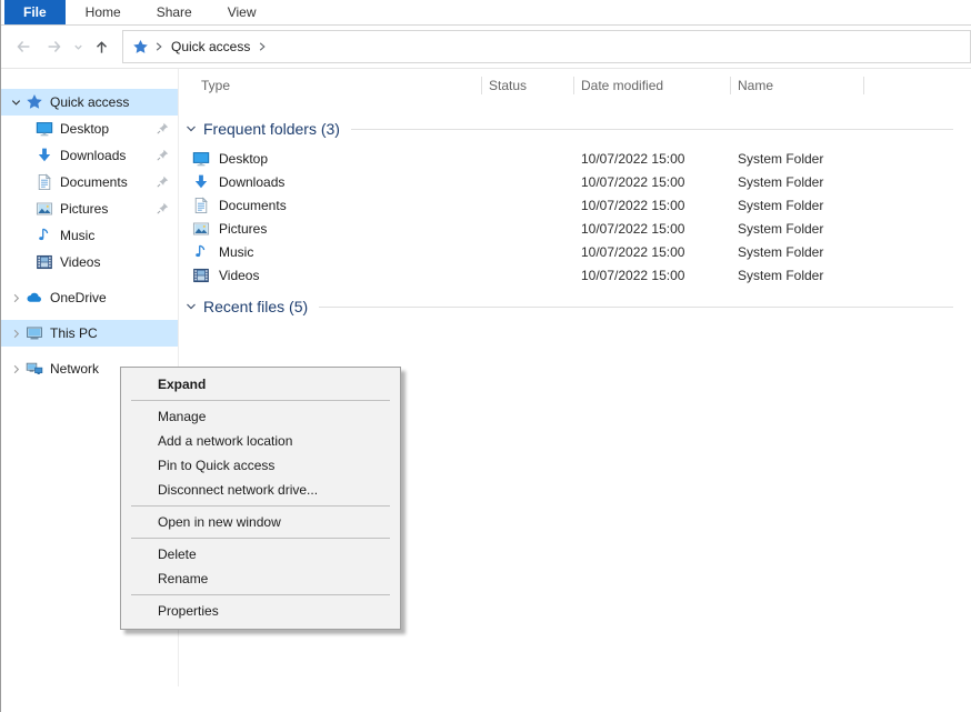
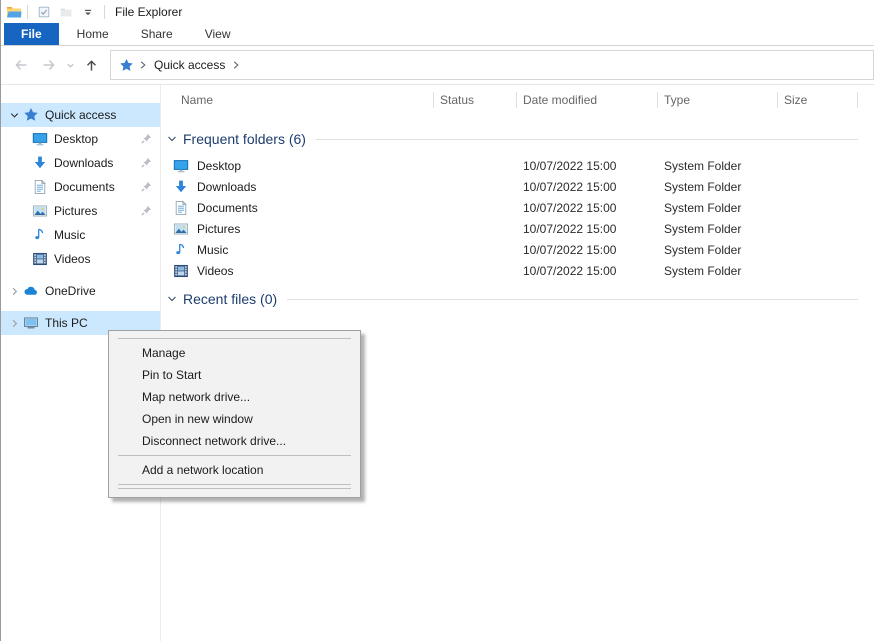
+ File Explorer
  File
  Home
  Share
  View
  Quick access
  Quick access
  Desktop
  Downloads
  Documents
  Pictures
  Music
  Videos
  OneDrive
  This PC
- Network
- Type
+ Name
  Status
  Date modified
- Name
+ Type
+ Size
- Frequent folders (3)
+ Frequent folders (6)
  Desktop
  10/07/2022 15:00
  System Folder
  Downloads
  10/07/2022 15:00
  System Folder
  Documents
  10/07/2022 15:00
  System Folder
  Pictures
  10/07/2022 15:00
  System Folder
  Music
  10/07/2022 15:00
  System Folder
  Videos
  10/07/2022 15:00
  System Folder
- Recent files (5)
+ Recent files (0)
- Expand
  Manage
+ Pin to Start
+ Map network drive...
- Add a network location
+ Open in new window
- Pin to Quick access
  Disconnect network drive...
- Open in new window
+ Add a network location
- Delete
- Rename
- Properties
